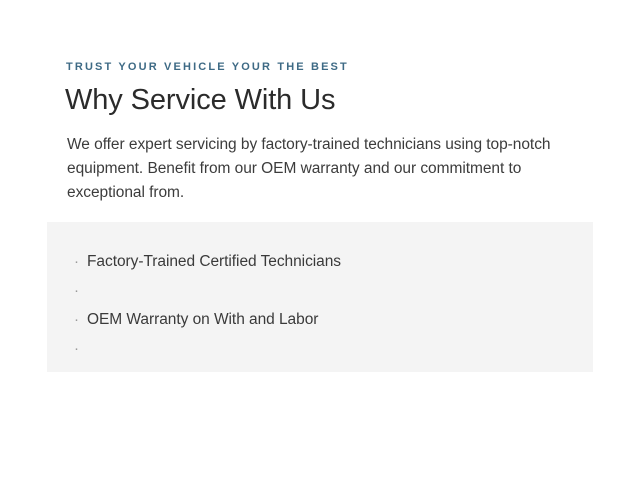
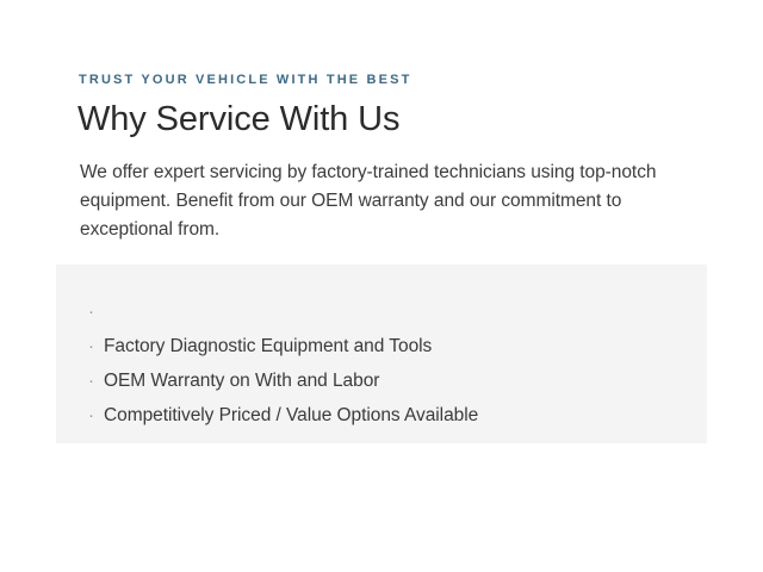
- TRUST YOUR VEHICLE YOUR THE BEST
+ TRUST YOUR VEHICLE WITH THE BEST
  Why Service With Us
  We offer expert servicing by factory-trained technicians using top-notch equipment. Benefit from our OEM warranty and our commitment to exceptional from.
  ·
- Factory-Trained Certified Technicians
  ·
+ Factory Diagnostic Equipment and Tools
  ·
  OEM Warranty on With and Labor
  ·
+ Competitively Priced / Value Options Available
